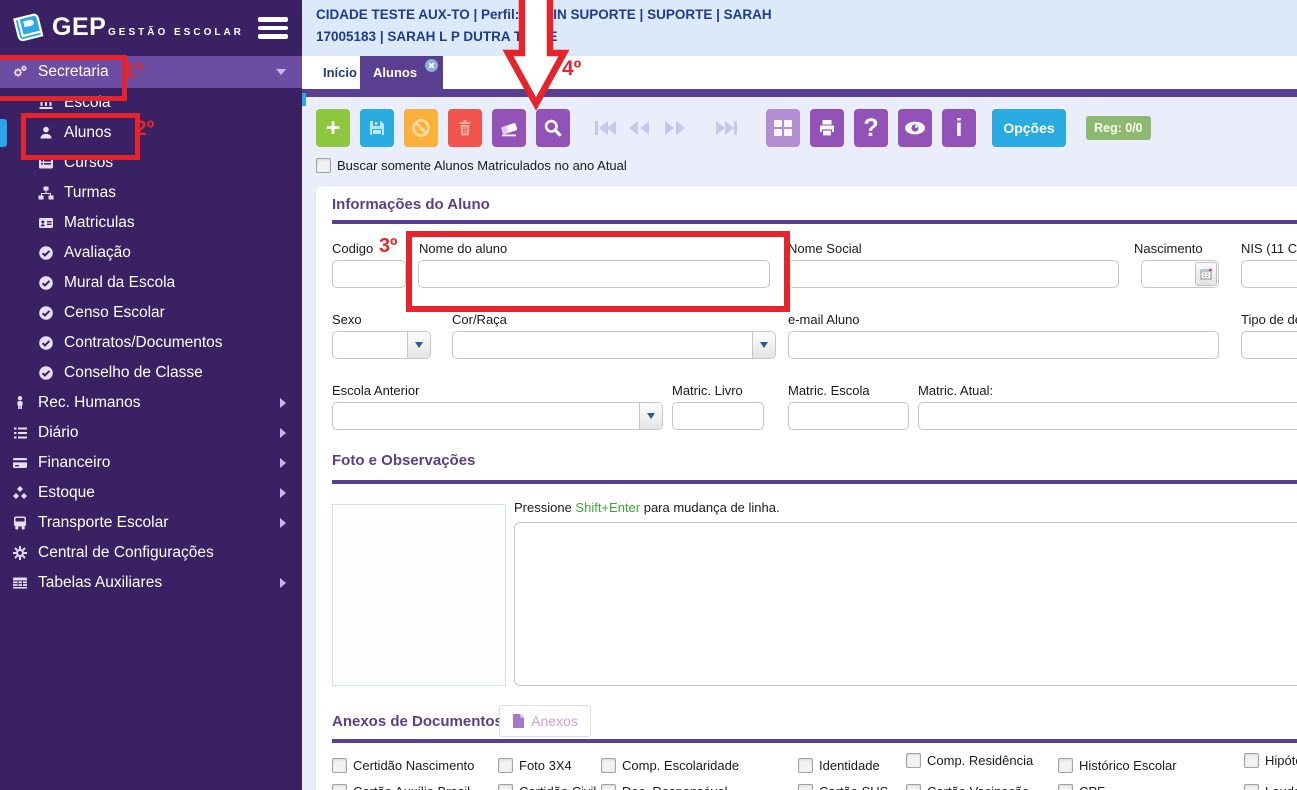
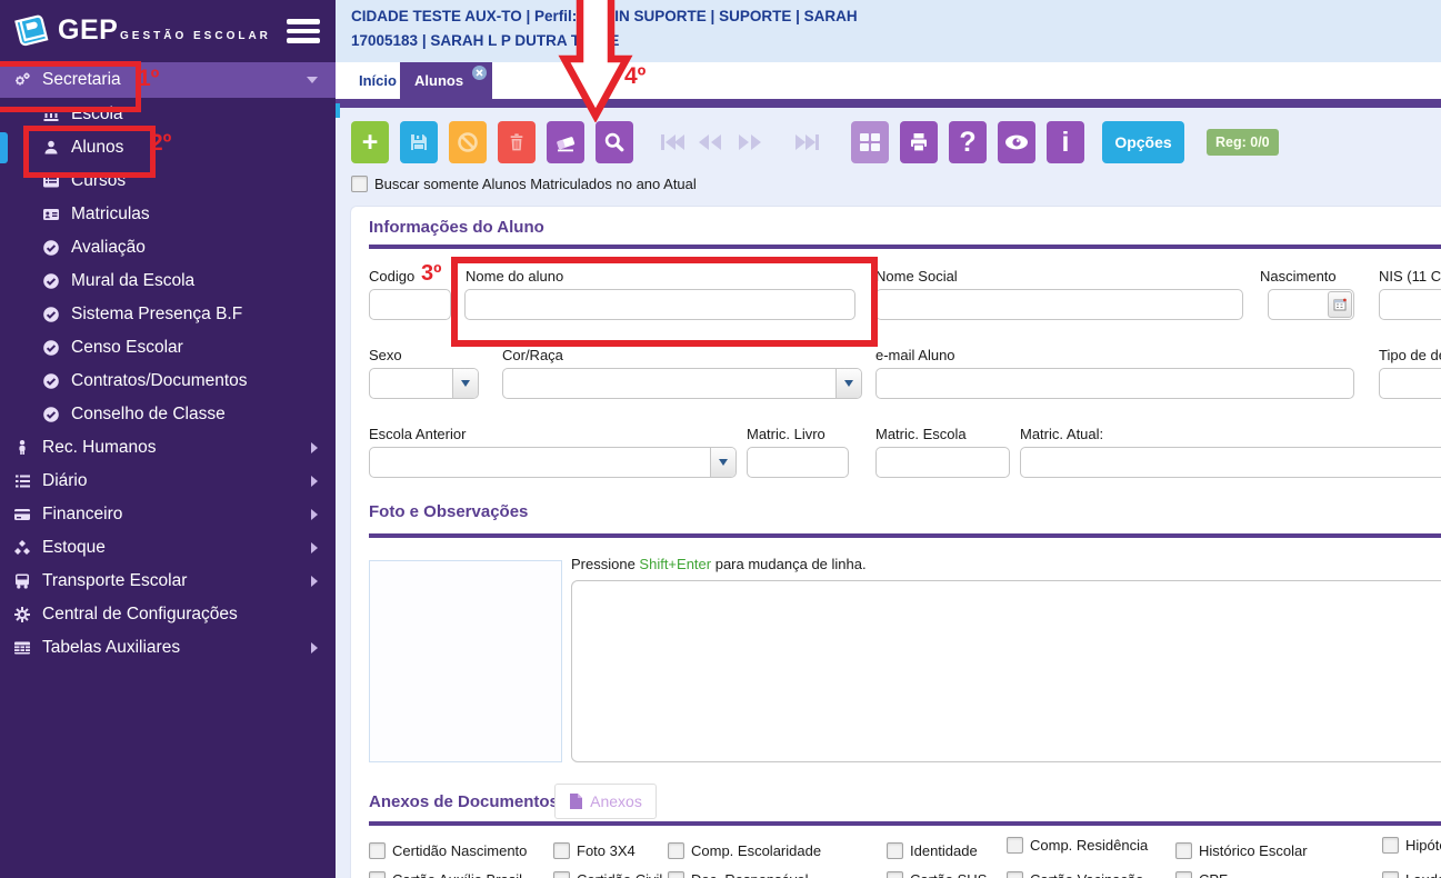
  GEP
  GESTÃO ESCOLAR
  Secretaria
  Escola
  Alunos
  Cursos
- Turmas
  Matriculas
  Avaliação
  Mural da Escola
+ Sistema Presença B.F
  Censo Escolar
  Contratos/Documentos
  Conselho de Classe
  Rec. Humanos
  Diário
  Financeiro
  Estoque
  Transporte Escolar
  Central de Configurações
  Tabelas Auxiliares
  CIDADE TESTE AUX-TO | Perfil:IN SUPORTE | SUPORTE | SARAH
  17005183 | SARAH L P DUTRA T
  Início
  Alunos
  +
  ?
  i
  Opções
  Reg: 0/0
  Buscar somente Alunos Matriculados no ano Atual
  Informações do Aluno
  Codigo
  Nome do aluno
  Nome Social
  Nascimento
  NIS (11 C
  Sexo
  Cor/Raça
  e-mail Aluno
  Tipo de d
  Escola Anterior
  Matric. Livro
  Matric. Escola
  Matric. Atual:
  Foto e Observações
  Pressione Shift+Enter para mudança de linha.
  Anexos de Documento
  Anexos
  Certidão Nascimento
  Foto 3X4
  Comp. Escolaridade
  Identidade
  Comp. Residência
  Histórico Escolar
  Hipót
  1º
  2º
  3º
  4º
